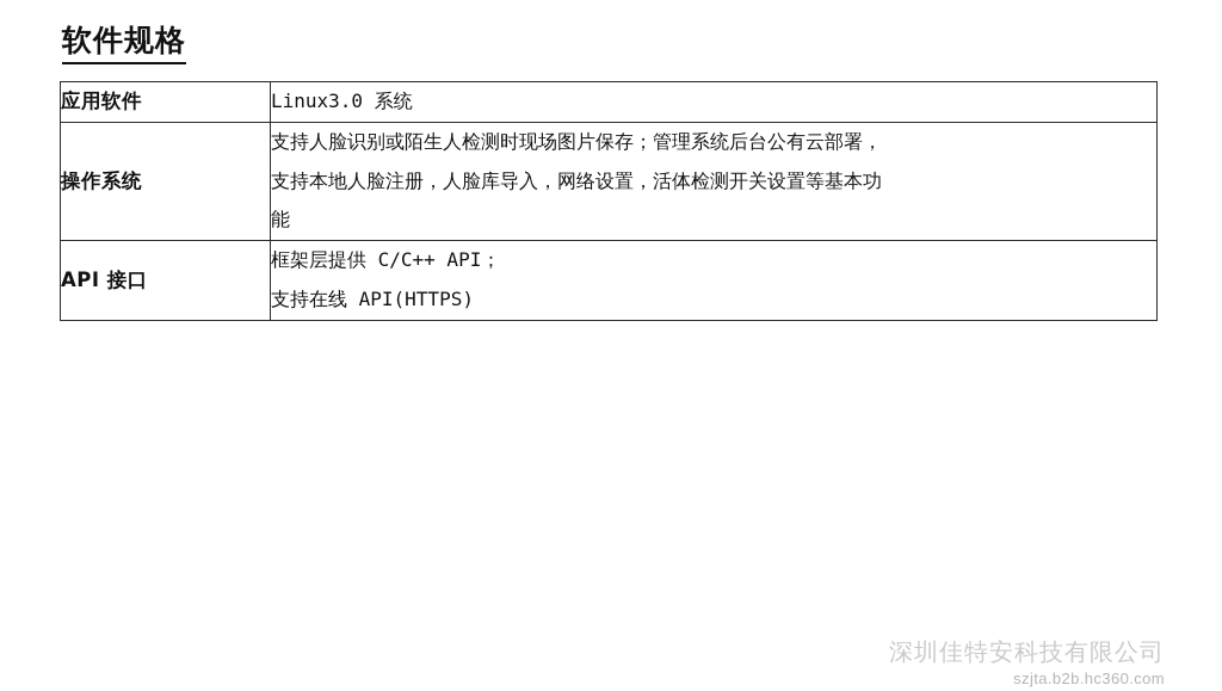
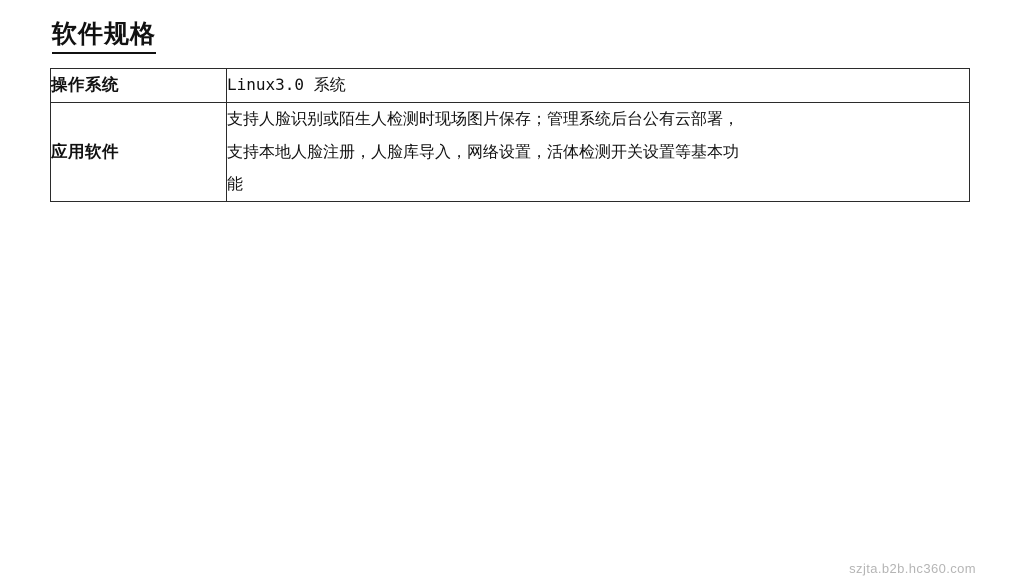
  软件规格
- 应用软件	Linux3.0 系统
+ 操作系统	Linux3.0 系统
- 操作系统	支持人脸识别或陌生人检测时现场图片保存；管理系统后台公有云部署， 支持本地人脸注册，人脸库导入，网络设置，活体检测开关设置等基本功 能
+ 应用软件	支持人脸识别或陌生人检测时现场图片保存；管理系统后台公有云部署， 支持本地人脸注册，人脸库导入，网络设置，活体检测开关设置等基本功 能
- API 接口	框架层提供 C/C++ API； 支持在线 API(HTTPS)
- 深圳佳特安科技有限公司
  szjta.b2b.hc360.com
